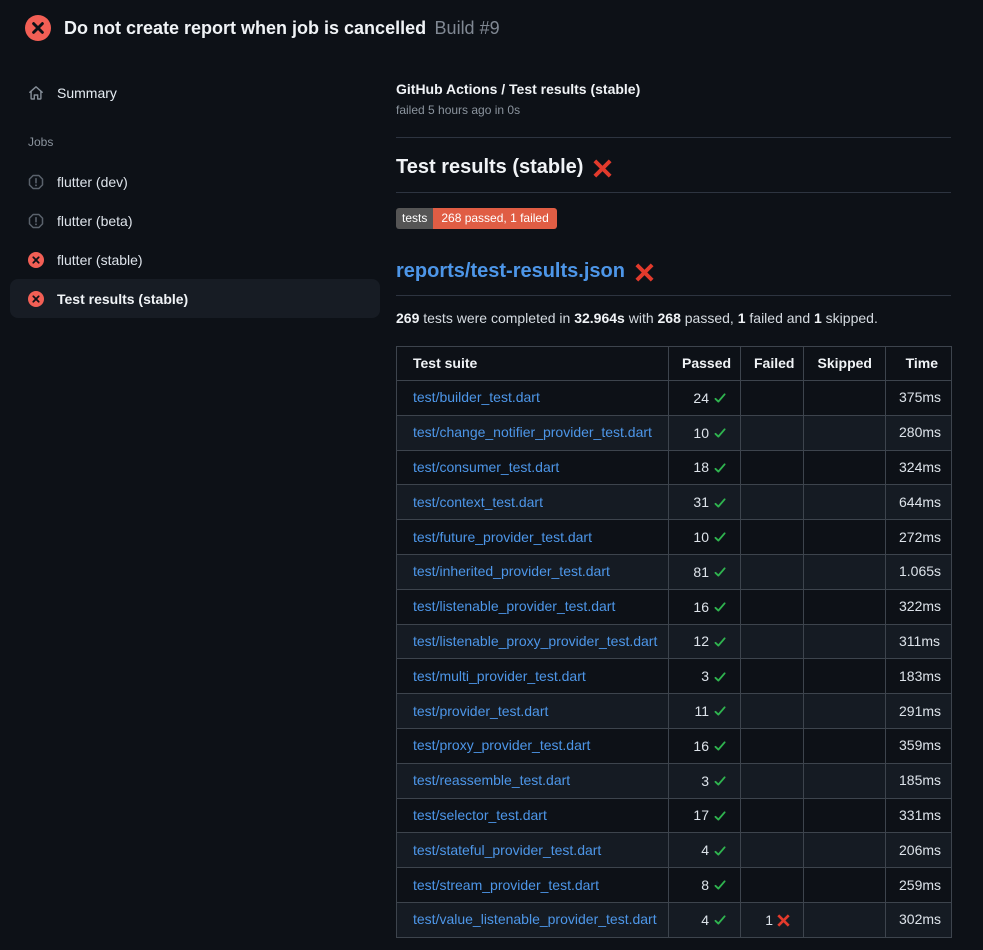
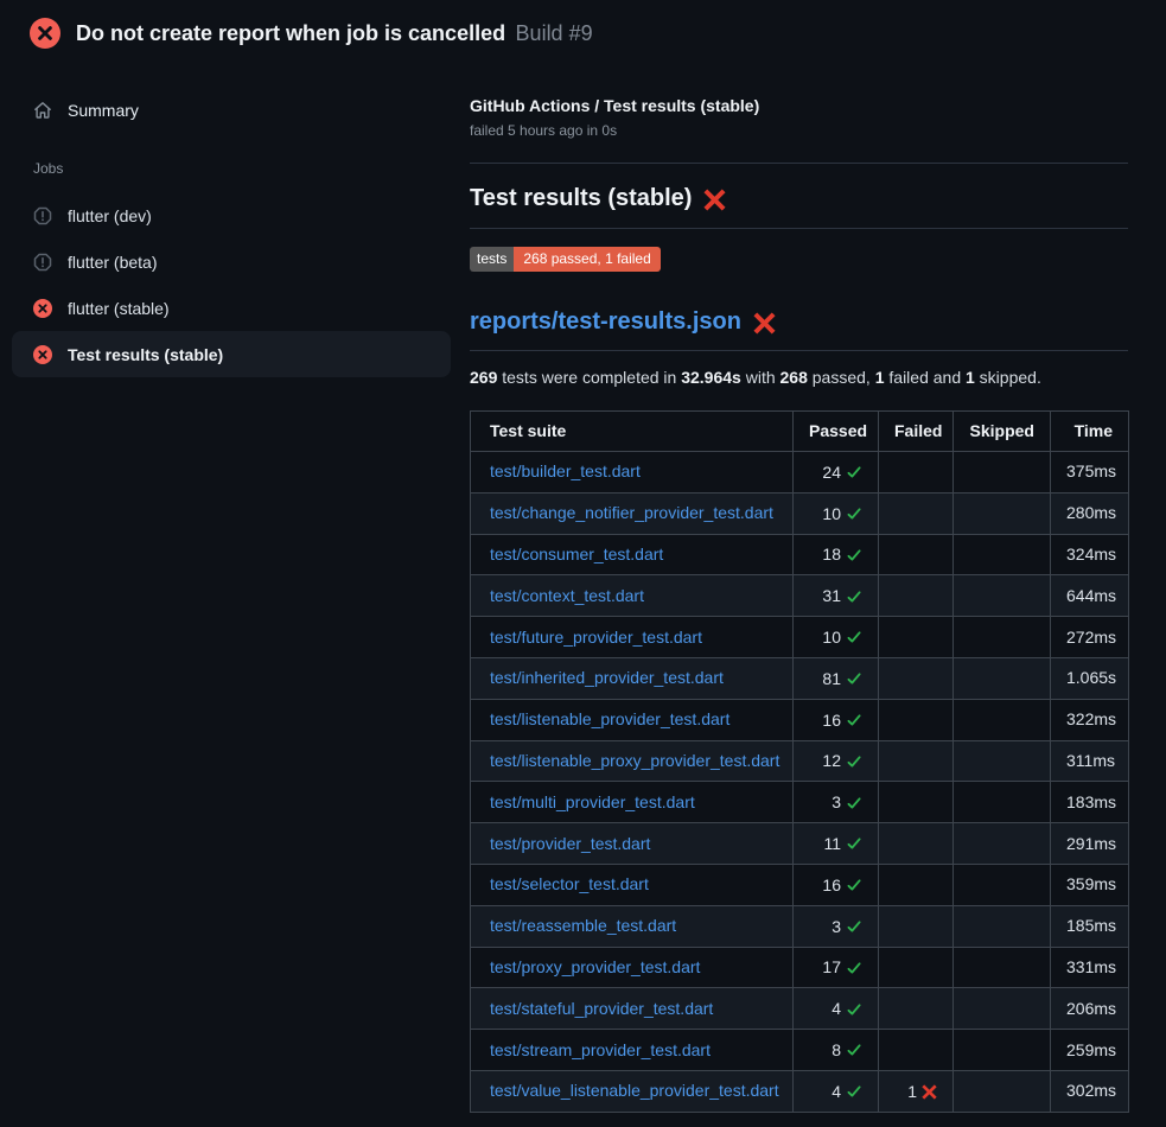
  Do not create report when job is cancelled Build #9
  Summary
  Jobs
  flutter (dev)
  flutter (beta)
  flutter (stable)
  Test results (stable)
  GitHub Actions / Test results (stable)
  failed 5 hours ago in 0s
  Test results (stable)
  tests
  268 passed, 1 failed
  reports/test-results.json
  269 tests were completed in 32.964s with 268 passed, 1 failed and 1 skipped.
  Test suite	Passed	Failed	Skipped	Time
  test/builder_test.dart	24			375ms
  test/change_notifier_provider_test.dart	10			280ms
  test/consumer_test.dart	18			324ms
  test/context_test.dart	31			644ms
  test/future_provider_test.dart	10			272ms
  test/inherited_provider_test.dart	81			1.065s
  test/listenable_provider_test.dart	16			322ms
  test/listenable_proxy_provider_test.dart	12			311ms
  test/multi_provider_test.dart	3			183ms
  test/provider_test.dart	11			291ms
- test/proxy_provider_test.dart	16			359ms
+ test/selector_test.dart	16			359ms
  test/reassemble_test.dart	3			185ms
- test/selector_test.dart	17			331ms
+ test/proxy_provider_test.dart	17			331ms
  test/stateful_provider_test.dart	4			206ms
  test/stream_provider_test.dart	8			259ms
  test/value_listenable_provider_test.dart	4	1		302ms
